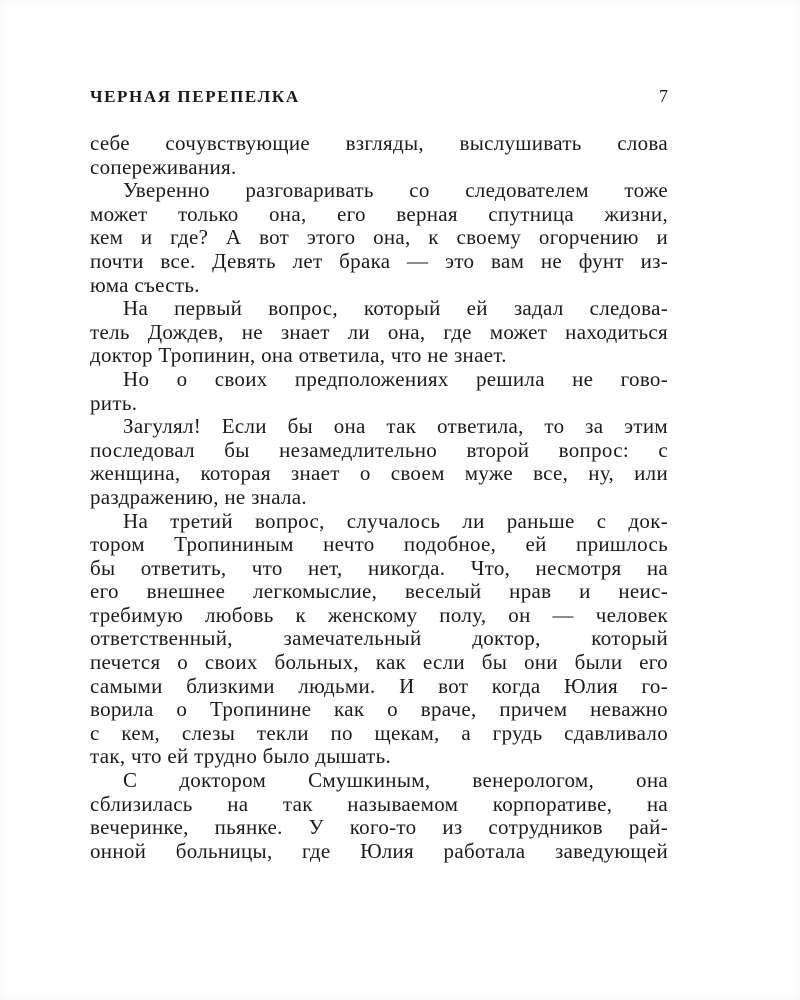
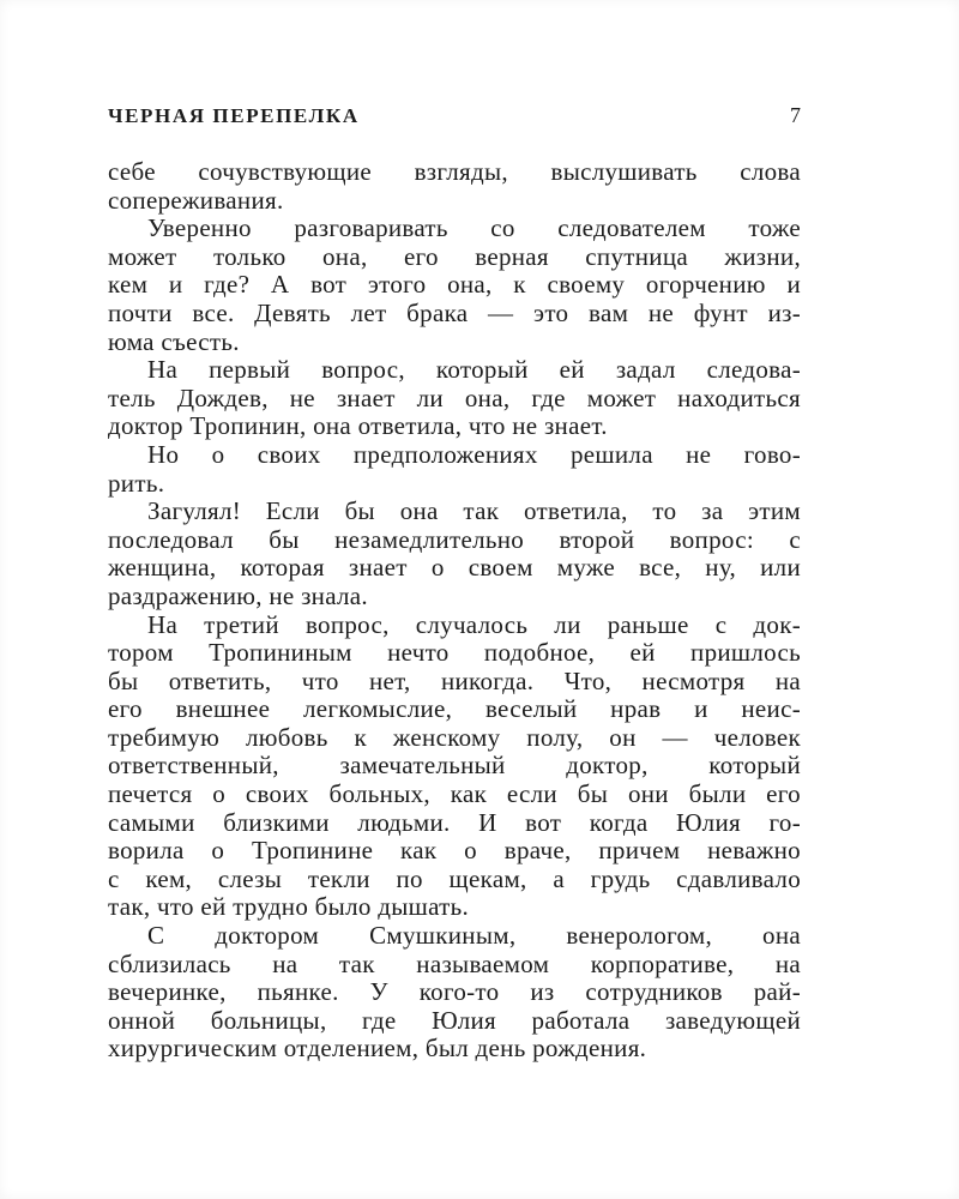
  ЧЕРНАЯ ПЕРЕПЕЛКА
  7
  себе сочувствующие взгляды, выслушивать слова
  сопереживания.
  Уверенно разговаривать со следователем тоже
  может только она, его верная спутница жизни,
  кем и где? А вот этого она, к своему огорчению и
  почти все. Девять лет брака — это вам не фунт из-
  юма съесть.
  На первый вопрос, который ей задал следова-
  тель Дождев, не знает ли она, где может находиться
  доктор Тропинин, она ответила, что не знает.
  Но о своих предположениях решила не гово-
  рить.
  Загулял! Если бы она так ответила, то за этим
  последовал бы незамедлительно второй вопрос: с
  женщина, которая знает о своем муже все, ну, или
  раздражению, не знала.
  На третий вопрос, случалось ли раньше с док-
  тором Тропининым нечто подобное, ей пришлось
  бы ответить, что нет, никогда. Что, несмотря на
  его внешнее легкомыслие, веселый нрав и неис-
  требимую любовь к женскому полу, он — человек
  ответственный, замечательный доктор, который
  печется о своих больных, как если бы они были его
  самыми близкими людьми. И вот когда Юлия го-
  ворила о Тропинине как о враче, причем неважно
  с кем, слезы текли по щекам, а грудь сдавливало
  так, что ей трудно было дышать.
  С доктором Смушкиным, венерологом, она
  сблизилась на так называемом корпоративе, на
  вечеринке, пьянке. У кого-то из сотрудников рай-
  онной больницы, где Юлия работала заведующей
+ хирургическим отделением, был день рождения.
